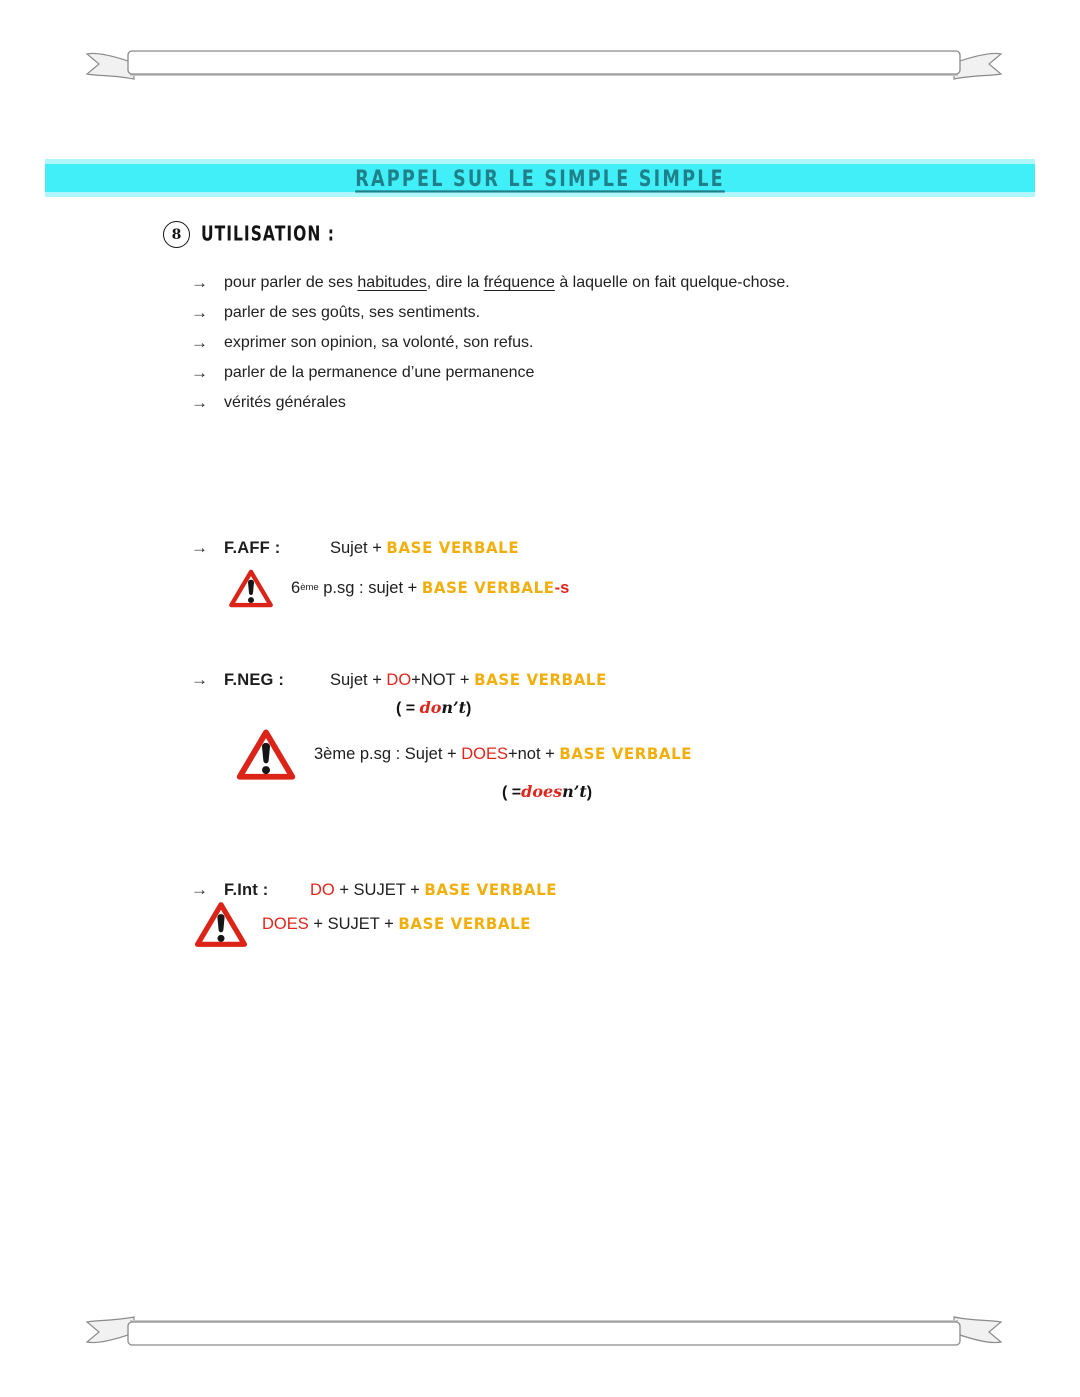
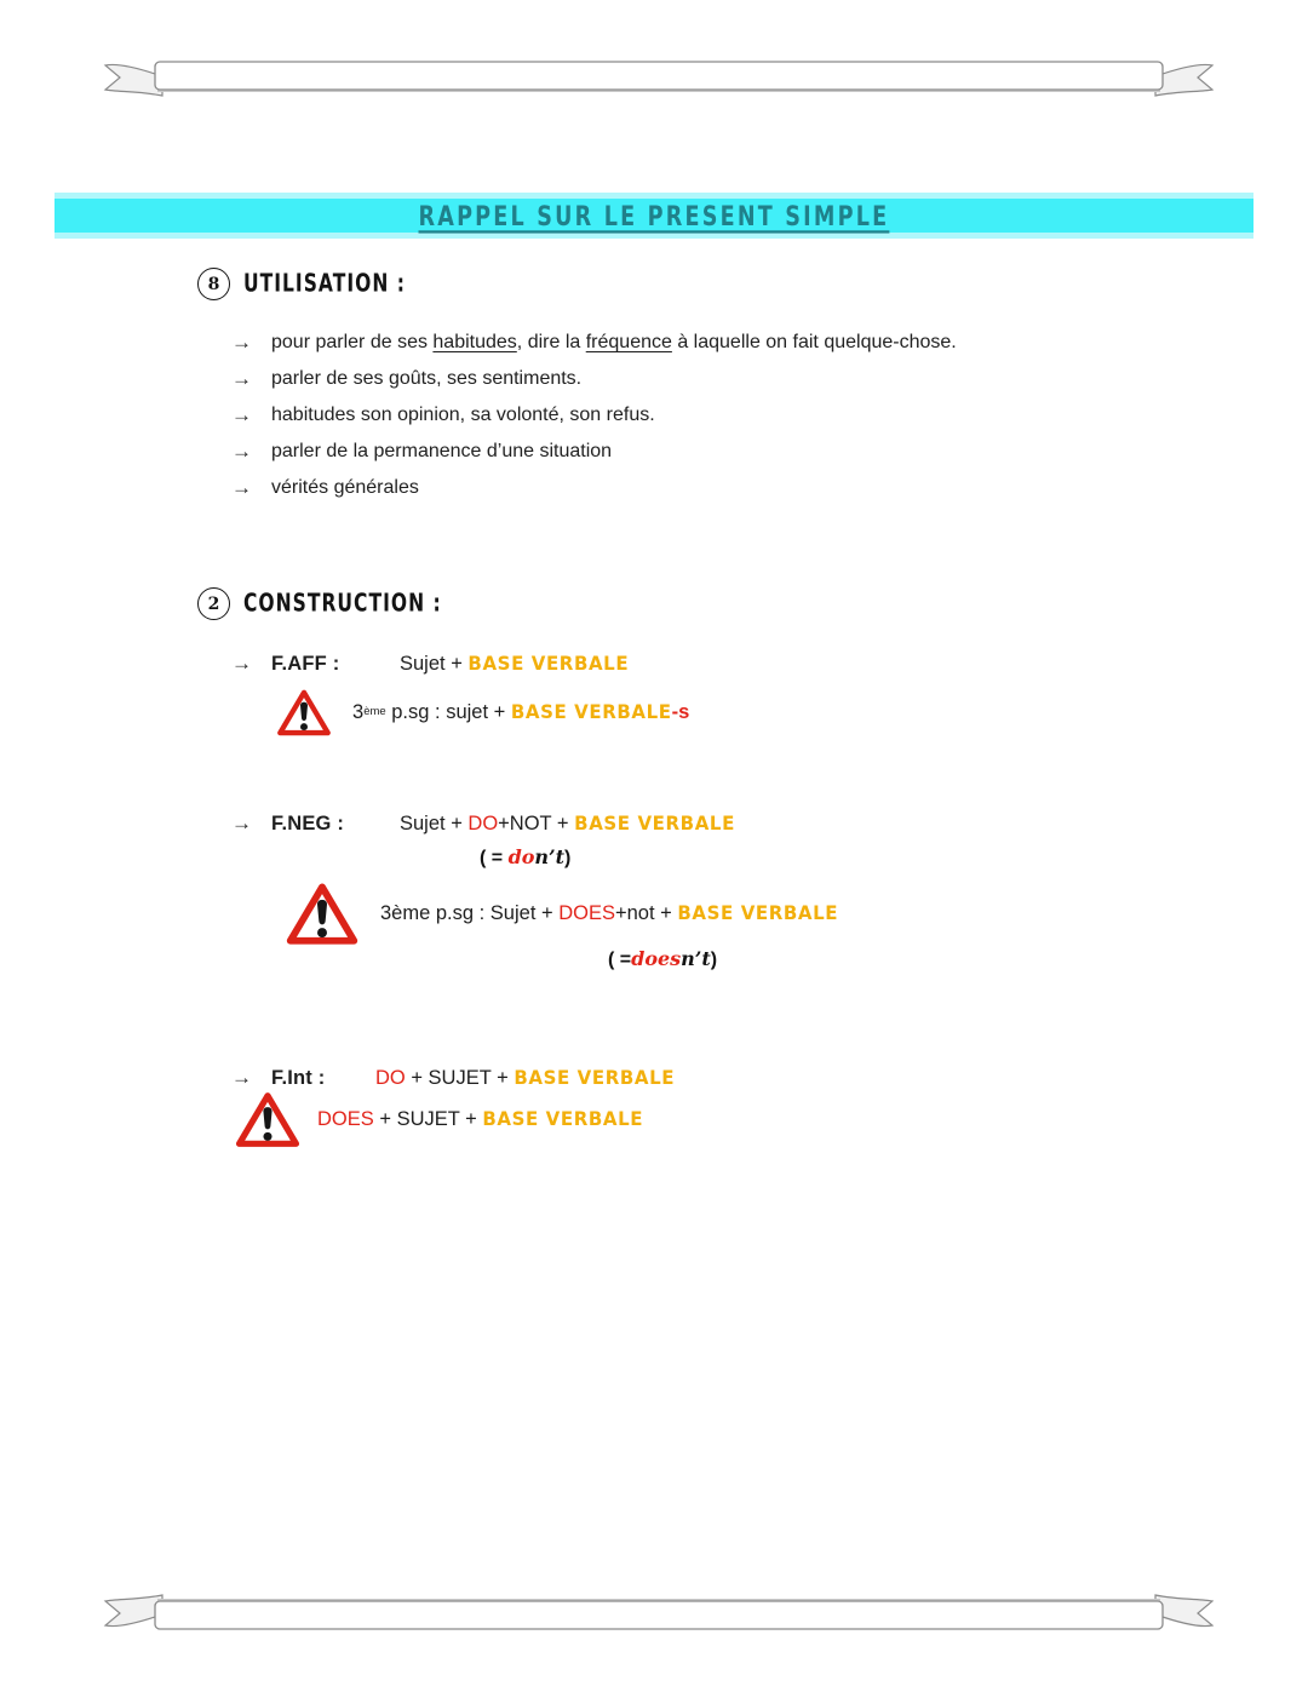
- RAPPEL SUR LE SIMPLE SIMPLE
+ RAPPEL SUR LE PRESENT SIMPLE
  8
  UTILISATION :
  →
  pour parler de ses habitudes, dire la fréquence à laquelle on fait quelque-chose.
  →
  parler de ses goûts, ses sentiments.
  →
- exprimer son opinion, sa volonté, son refus.
+ habitudes son opinion, sa volonté, son refus.
  →
- parler de la permanence d’une permanence
+ parler de la permanence d’une situation
  →
  vérités générales
+ 2
+ CONSTRUCTION :
  →
  F.AFF :
  Sujet +
  BASE VERBALE
- 6
+ 3
  ème
  p.sg : sujet +
  BASE VERBALE
  -s
  →
  F.NEG :
  Sujet +
  DO
  +NOT +
  BASE VERBALE
  ( = don’t)
  3ème p.sg : Sujet +
  DOES
  +not +
  BASE VERBALE
  ( =doesn’t)
  →
  F.Int :
  DO
  + SUJET +
  BASE VERBALE
  DOES
  + SUJET +
  BASE VERBALE
